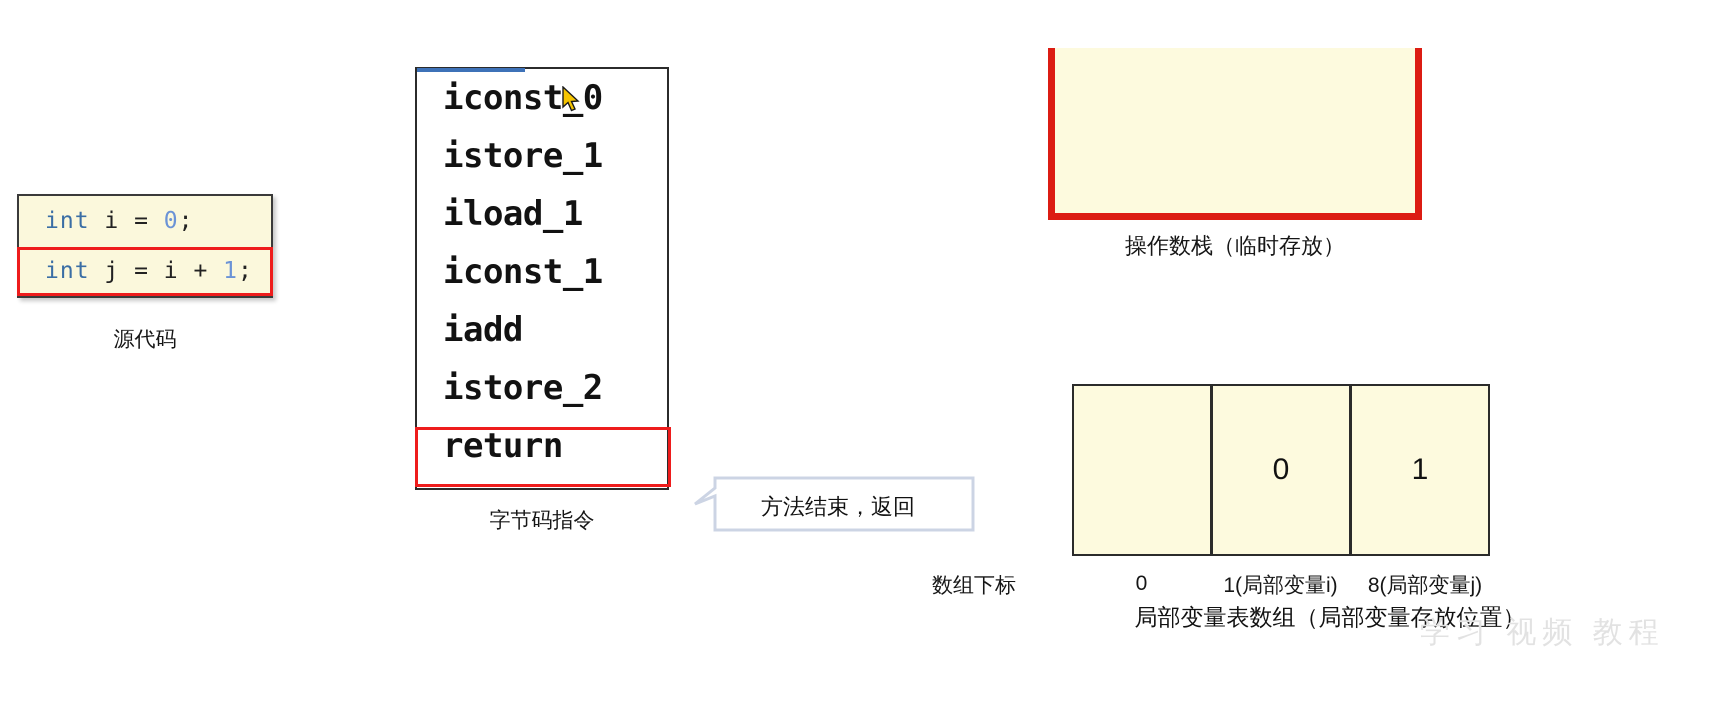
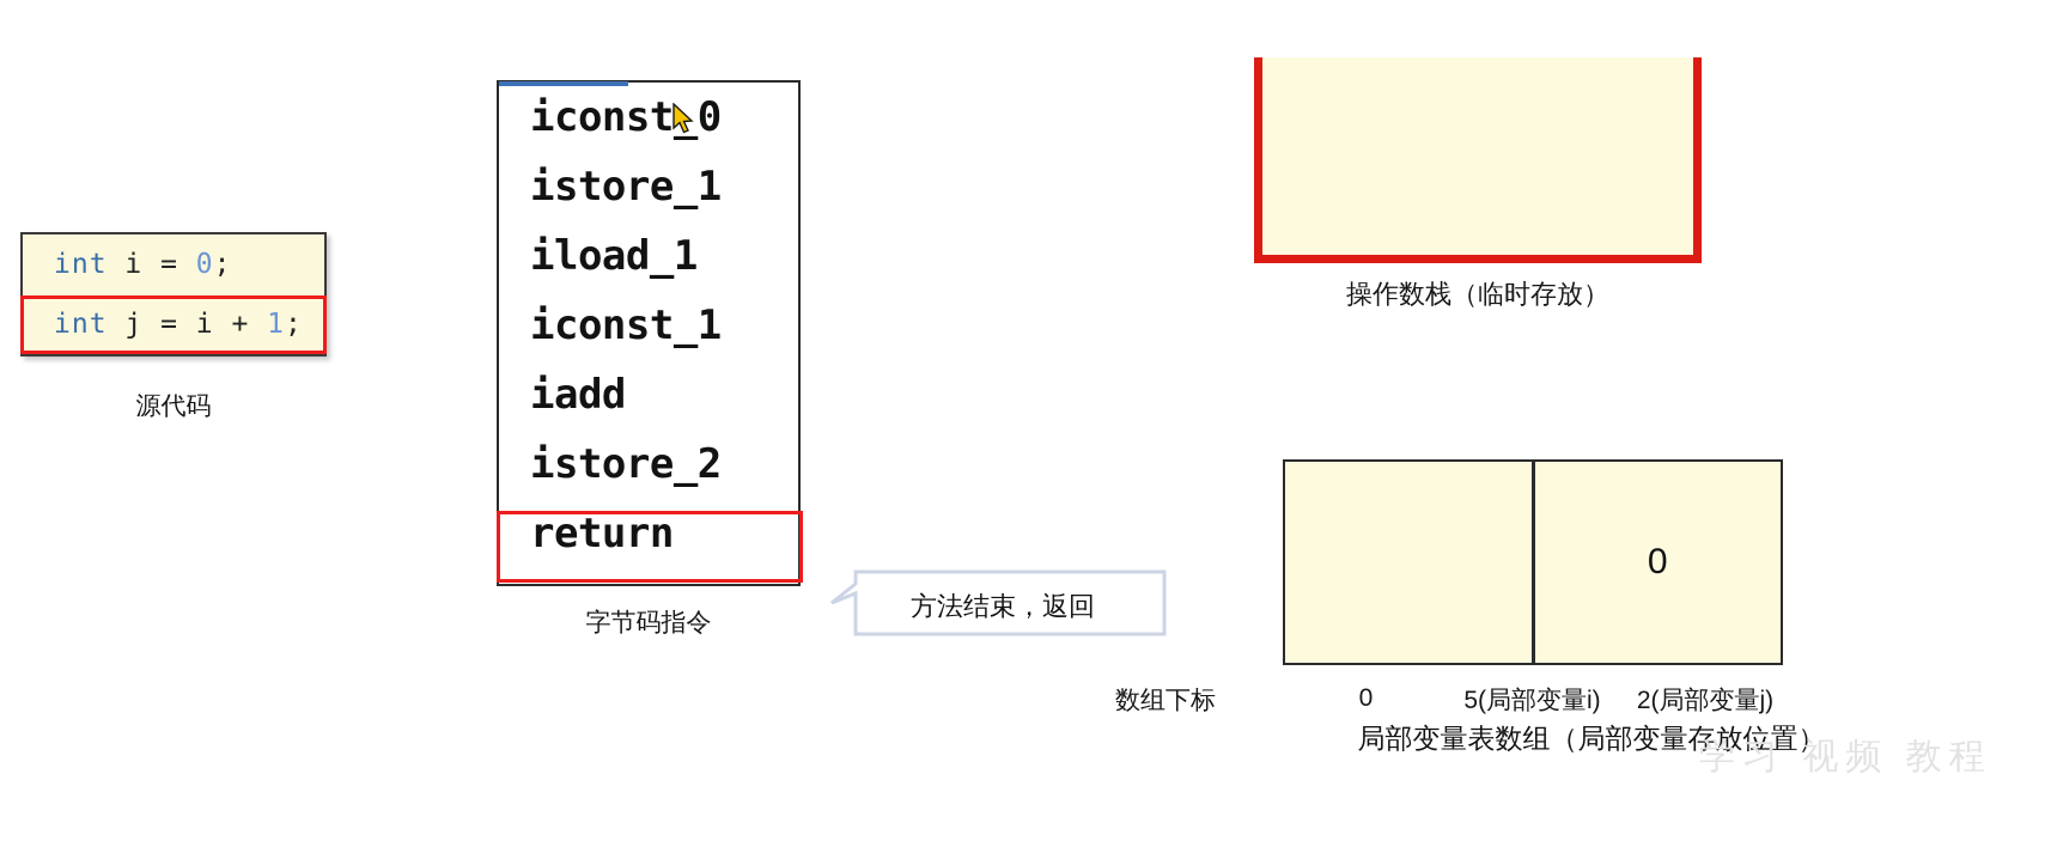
  int i = 0;
  int j = i + 1;
  源代码
  iconst0
  istore_1
  iload_1
  iconst_1
  iadd
  istore_2
  return
  字节码指令
  方法结束，返回
  操作数栈（临时存放）
  0
- 1
  数组下标
  0
- 1(局部变量i)
+ 5(局部变量i)
- 8(局部变量j)
+ 2(局部变量j)
  局部变量表数组（局部变量存放位置）
  学习 视频 教程
